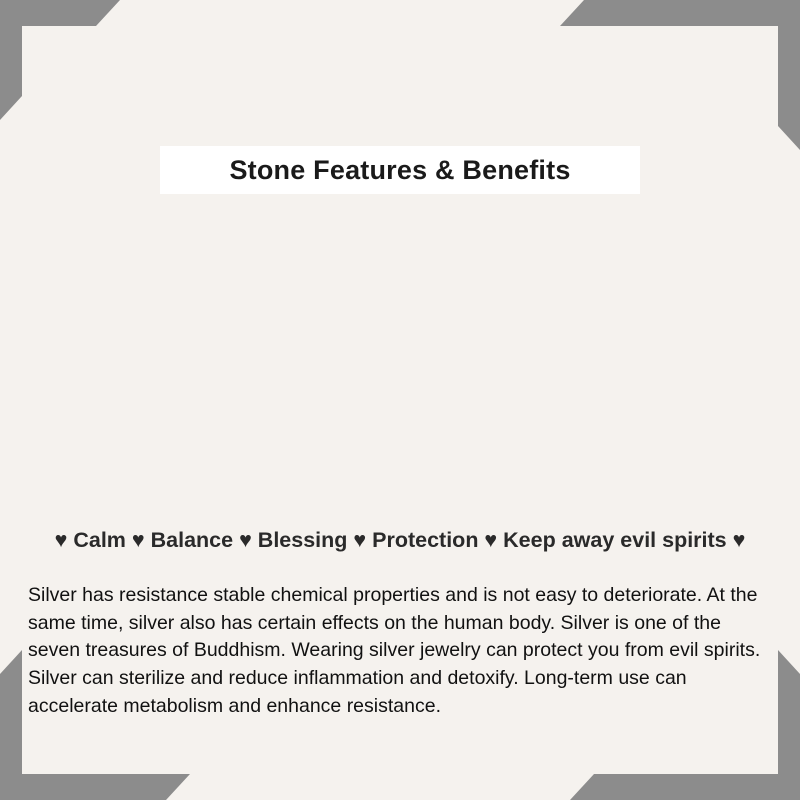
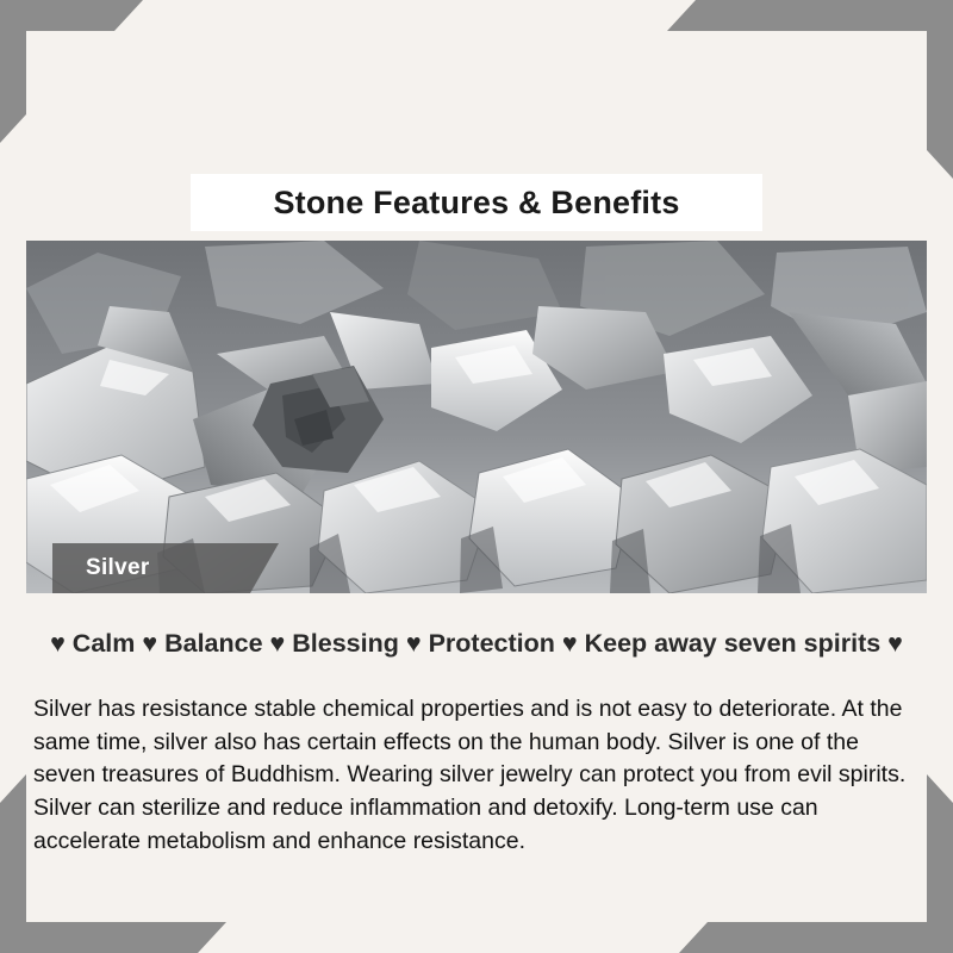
  Stone Features & Benefits
+ Silver
- ♥ Calm ♥ Balance ♥ Blessing ♥ Protection ♥ Keep away evil spirits ♥
+ ♥ Calm ♥ Balance ♥ Blessing ♥ Protection ♥ Keep away seven spirits ♥
  Silver has resistance stable chemical properties and is not easy to deteriorate. At the same time, silver also has certain effects on the human body. Silver is one of the seven treasures of Buddhism. Wearing silver jewelry can protect you from evil spirits. Silver can sterilize and reduce inflammation and detoxify. Long-term use can accelerate metabolism and enhance resistance.
